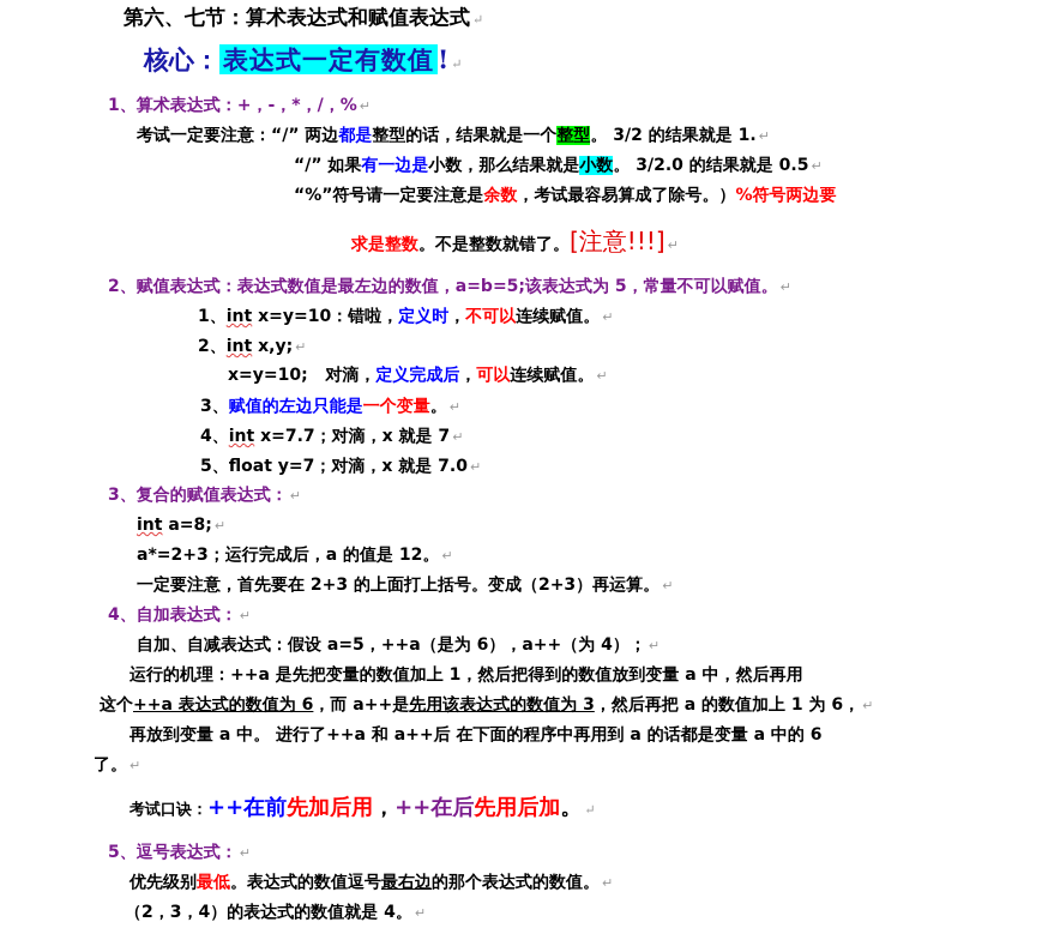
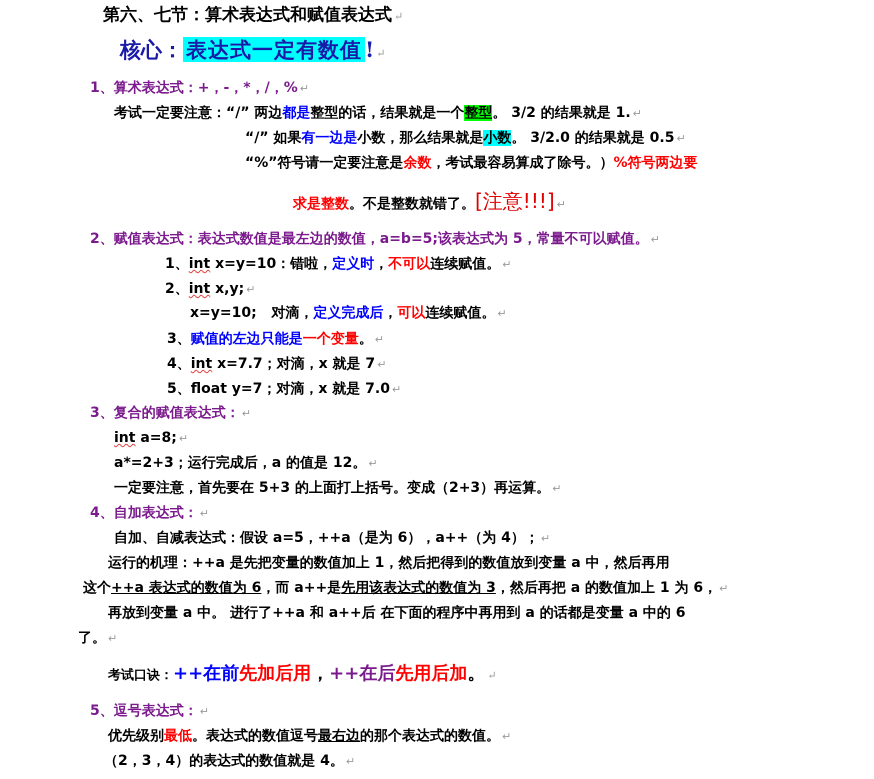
  第六、七节：算术表达式和赋值表达式 ↵
  核心：表达式一定有数值! ↵
  1、算术表达式：+，-，*，/，% ↵
  考试一定要注意：“/” 两边都是整型的话，结果就是一个整型。 3/2 的结果就是 1. ↵
  “/” 如果有一边是小数，那么结果就是小数。 3/2.0 的结果就是 0.5 ↵
  “%”符号请一定要注意是余数，考试最容易算成了除号。）%符号两边要
  求是整数。不是整数就错了。[注意!!!] ↵
  2、赋值表达式：表达式数值是最左边的数值，a=b=5;该表达式为 5，常量不可以赋值。 ↵
  1、int x=y=10：错啦，定义时，不可以连续赋值。 ↵
  2、int x,y; ↵
  x=y=10; 对滴，定义完成后，可以连续赋值。 ↵
  3、赋值的左边只能是一个变量。 ↵
  4、int x=7.7；对滴，x 就是 7 ↵
  5、float y=7；对滴，x 就是 7.0 ↵
  3、复合的赋值表达式： ↵
  int a=8; ↵
  a*=2+3；运行完成后，a 的值是 12。 ↵
- 一定要注意，首先要在 2+3 的上面打上括号。变成（2+3）再运算。 ↵
+ 一定要注意，首先要在 5+3 的上面打上括号。变成（2+3）再运算。 ↵
  4、自加表达式： ↵
  自加、自减表达式：假设 a=5，++a（是为 6），a++（为 4）； ↵
  运行的机理：++a 是先把变量的数值加上 1，然后把得到的数值放到变量 a 中，然后再用
  这个++a 表达式的数值为 6，而 a++是先用该表达式的数值为 3，然后再把 a 的数值加上 1 为 6， ↵
  再放到变量 a 中。 进行了++a 和 a++后 在下面的程序中再用到 a 的话都是变量 a 中的 6
  了。 ↵
  考试口诀：++在前先加后用，++在后先用后加。 ↵
  5、逗号表达式： ↵
  优先级别最低。表达式的数值逗号最右边的那个表达式的数值。 ↵
  （2，3，4）的表达式的数值就是 4。 ↵
